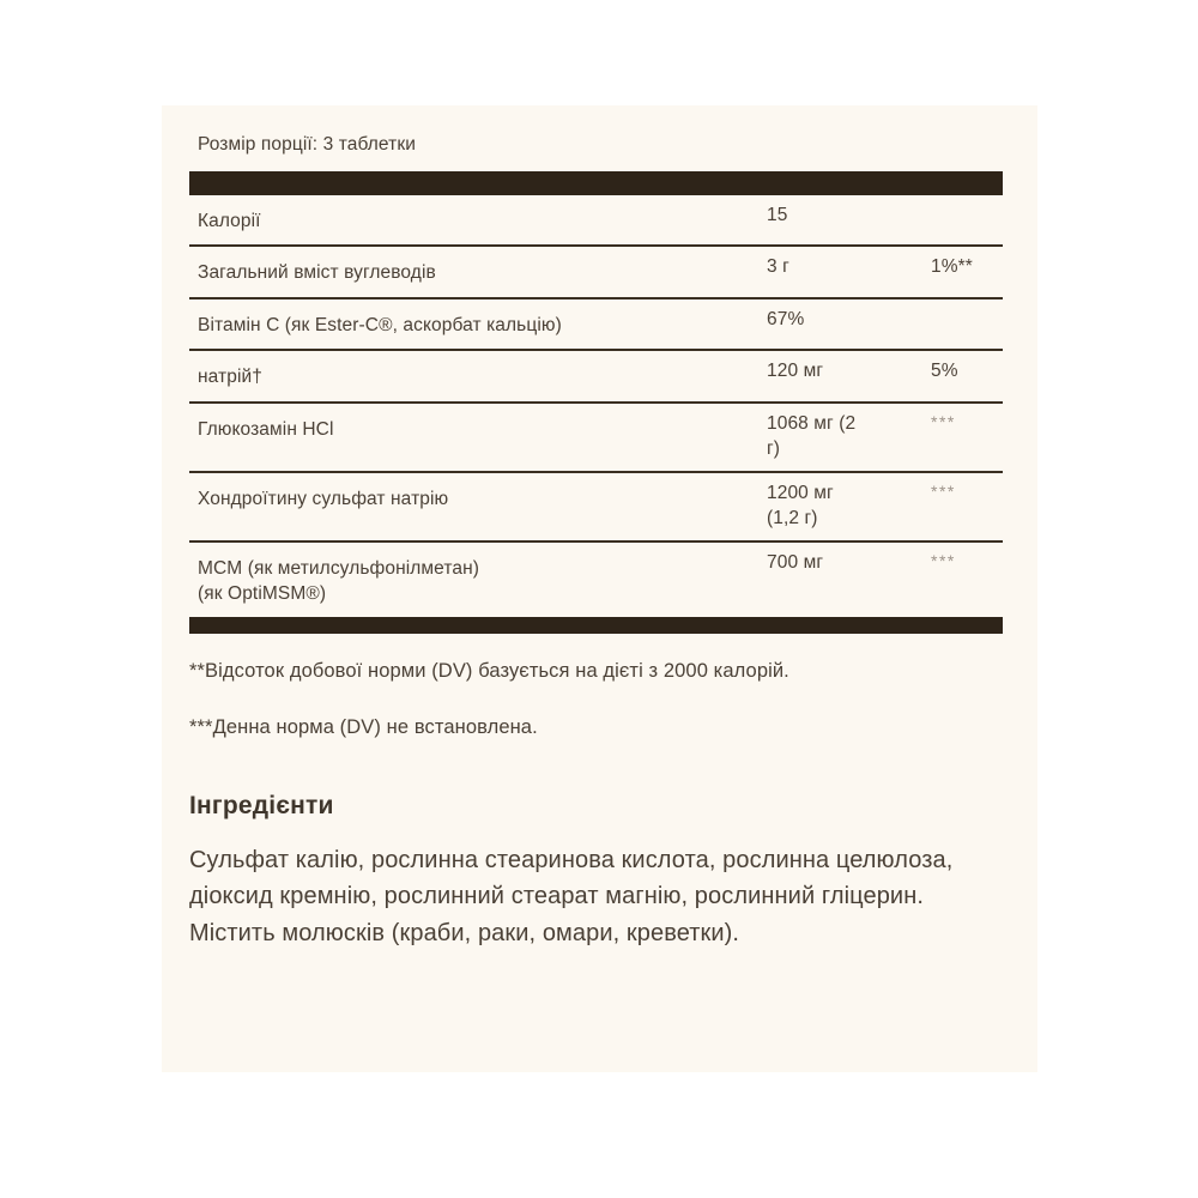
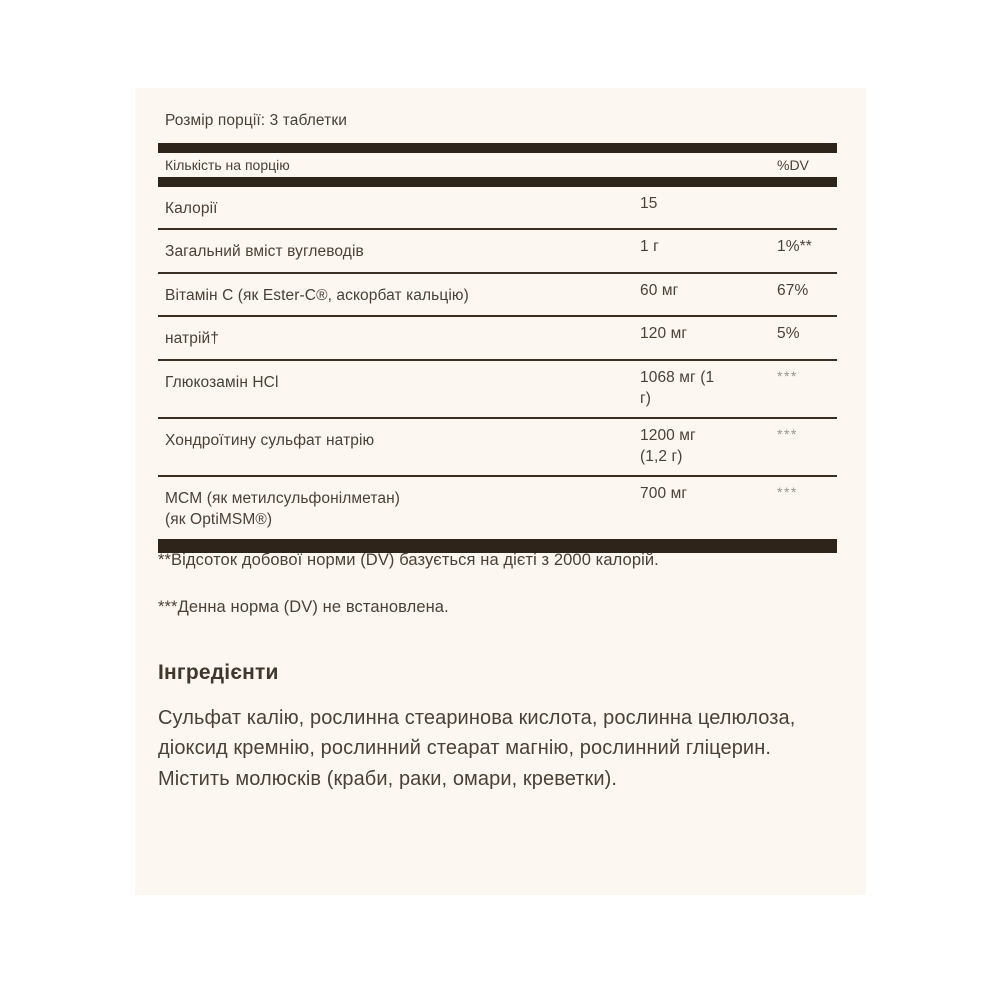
  Розмір порції: 3 таблетки
+ Кількість на порцію
+ %DV
  Калорії
  15
  Загальний вміст вуглеводів
- 3 г
+ 1 г
  1%**
  Вітамін С (як Ester-C®, аскорбат кальцію)
+ 60 мг
  67%
  натрій†
  120 мг
  5%
  Глюкозамін HCl
- 1068 мг (2
+ 1068 мг (1
  г)
  ***
  Хондроїтину сульфат натрію
  1200 мг
  (1,2 г)
  ***
  MCM (як метилсульфонілметан)
  (як OptiMSM®)
  700 мг
  ***
  **Відсоток добової норми (DV) базується на дієті з 2000 калорій.
  ***Денна норма (DV) не встановлена.
  Інгредієнти
  Сульфат калію, рослинна стеаринова кислота, рослинна целюлоза, діоксид кремнію, рослинний стеарат магнію, рослинний гліцерин.
  Містить молюсків (краби, раки, омари, креветки).
